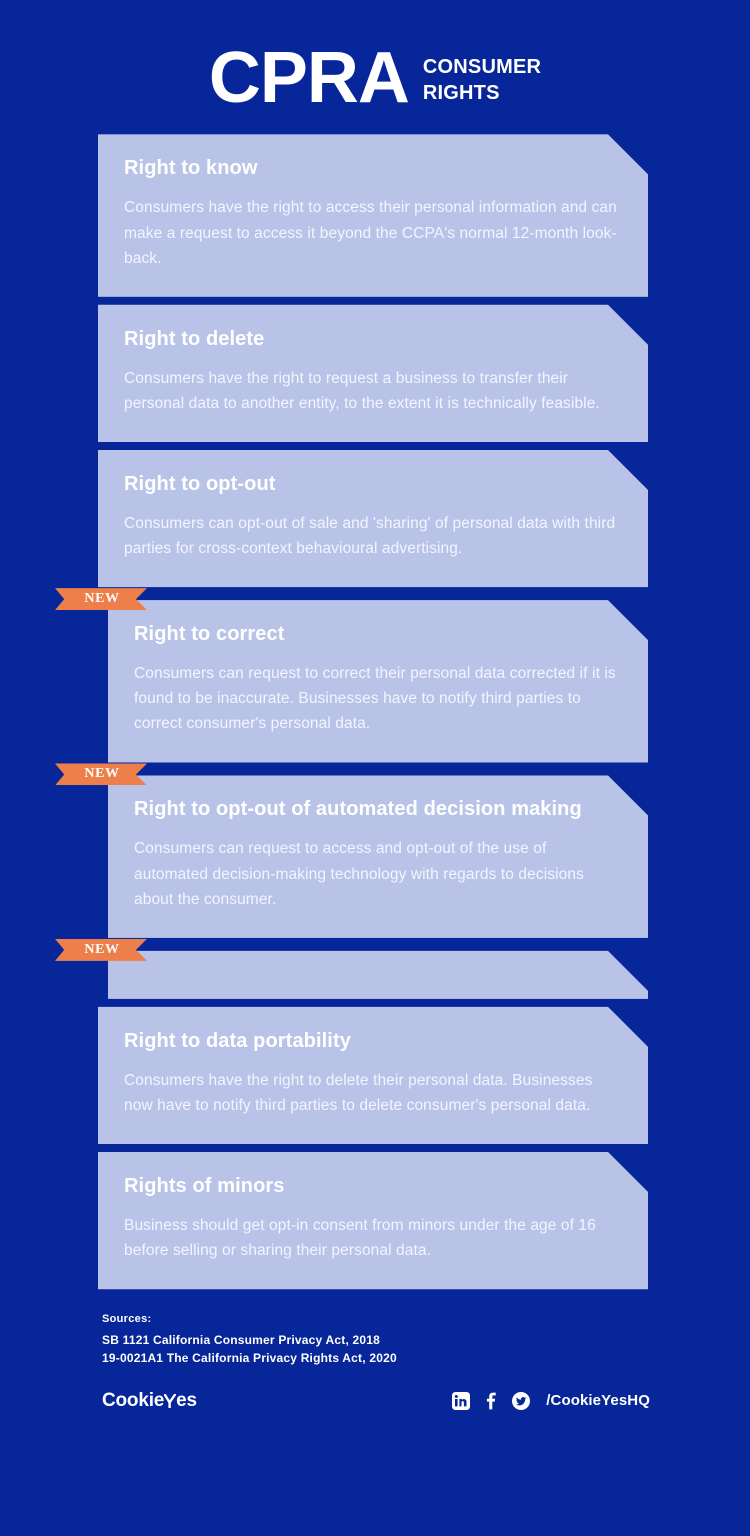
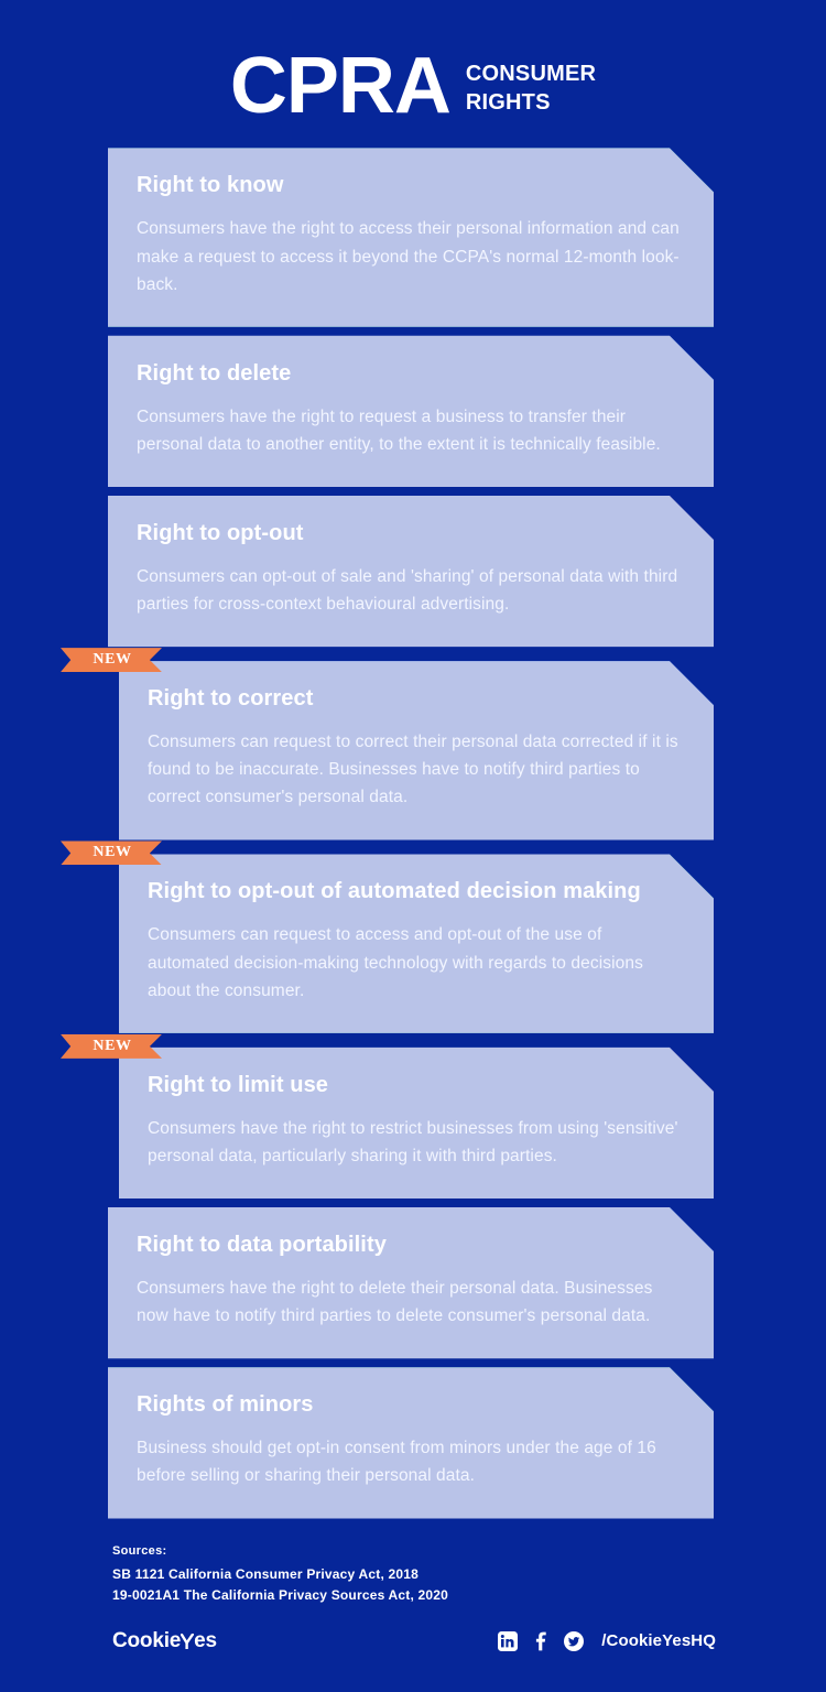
  CPRA
  CONSUMER
  RIGHTS
  Right to know
  Consumers have the right to access their personal information and can make a request to access it beyond the CCPA's normal 12-month look-back.
  Right to delete
  Consumers have the right to request a business to transfer their personal data to another entity, to the extent it is technically feasible.
  Right to opt-out
  Consumers can opt-out of sale and 'sharing' of personal data with third parties for cross-context behavioural advertising.
  NEW
  Right to correct
  Consumers can request to correct their personal data corrected if it is found to be inaccurate. Businesses have to notify third parties to correct consumer's personal data.
  NEW
  Right to opt-out of automated decision making
  Consumers can request to access and opt-out of the use of automated decision-making technology with regards to decisions about the consumer.
  NEW
+ Right to limit use
+ Consumers have the right to restrict businesses from using 'sensitive' personal data, particularly sharing it with third parties.
  Right to data portability
  Consumers have the right to delete their personal data. Businesses now have to notify third parties to delete consumer's personal data.
  Rights of minors
  Business should get opt-in consent from minors under the age of 16 before selling or sharing their personal data.
  Sources:
  SB 1121 California Consumer Privacy Act, 2018
- 19-0021A1 The California Privacy Rights Act, 2020
+ 19-0021A1 The California Privacy Sources Act, 2020
  Cookie
  es
  /CookieYesHQ
